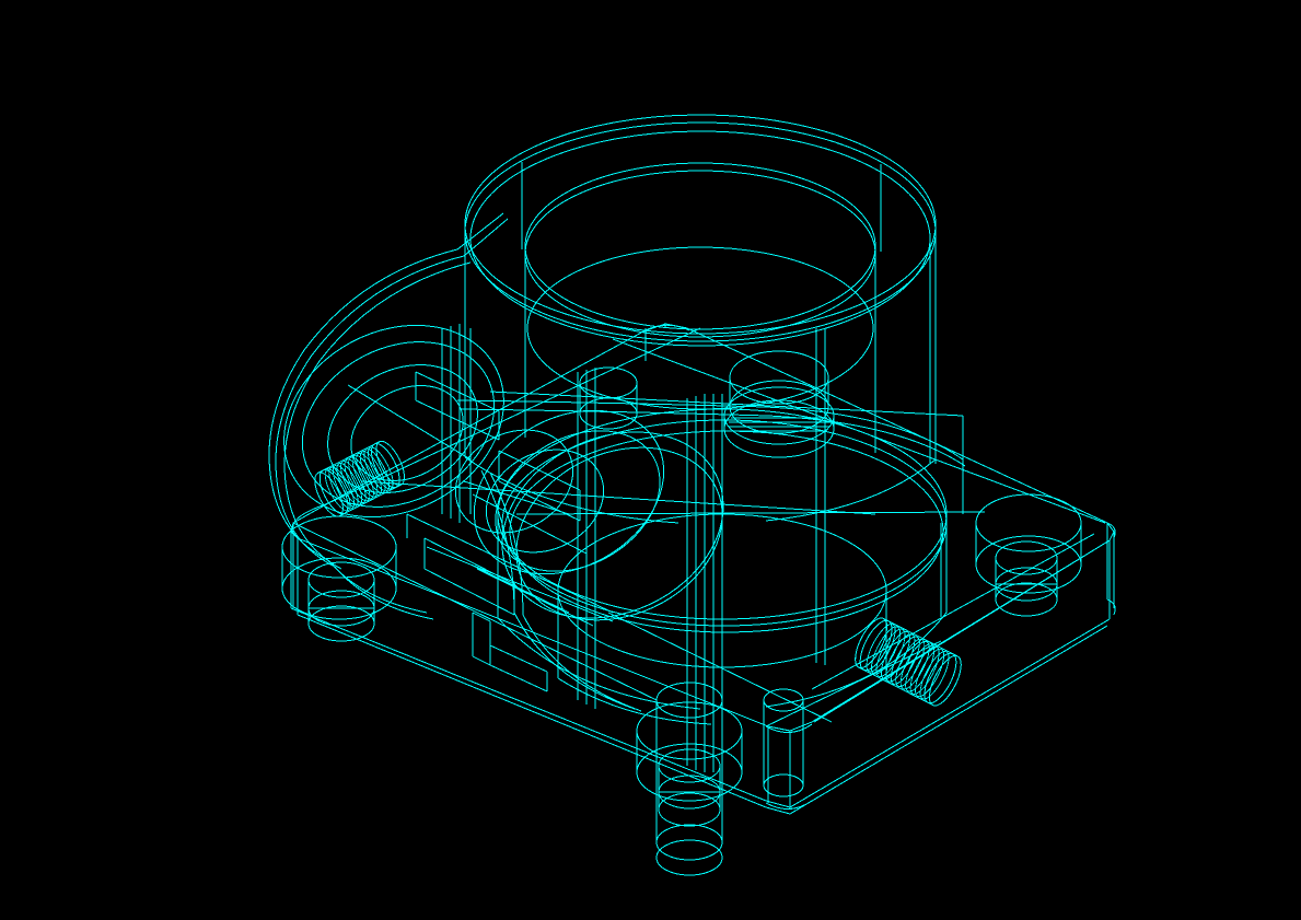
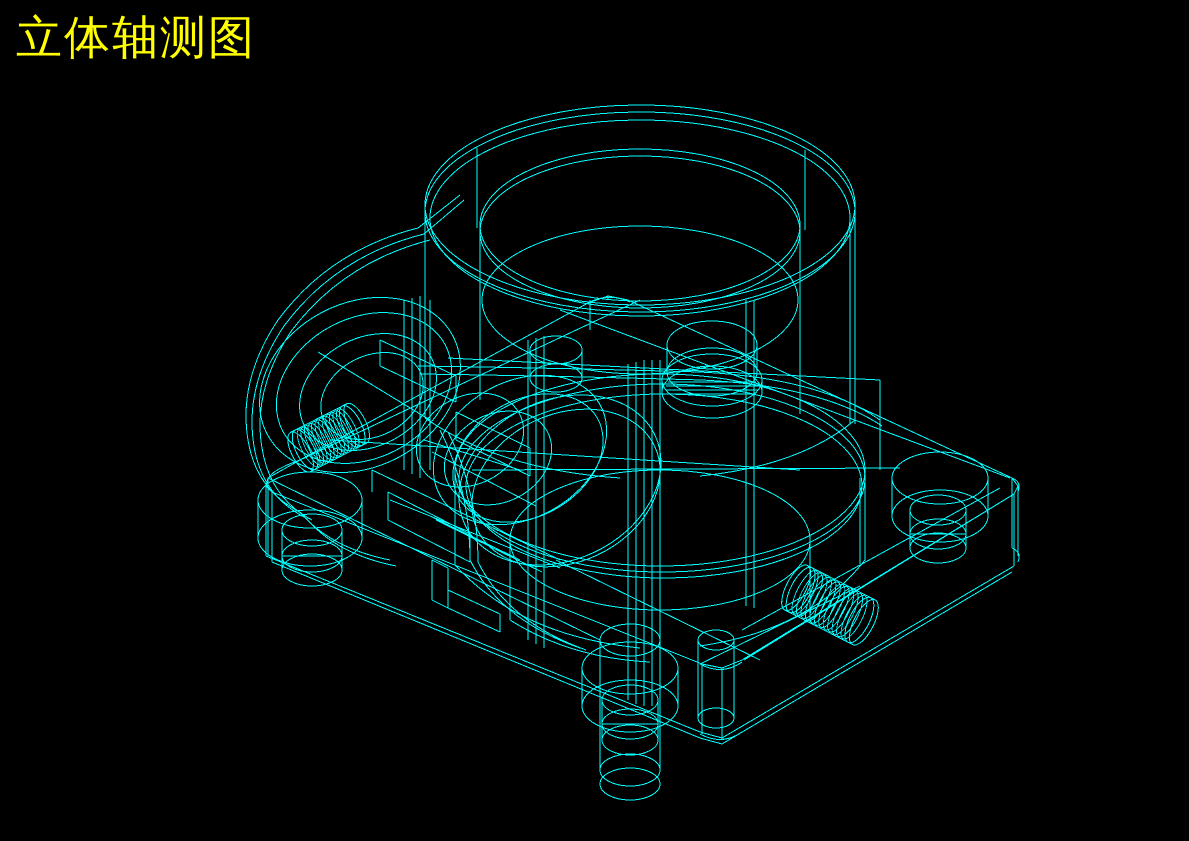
+ 立体轴测图
